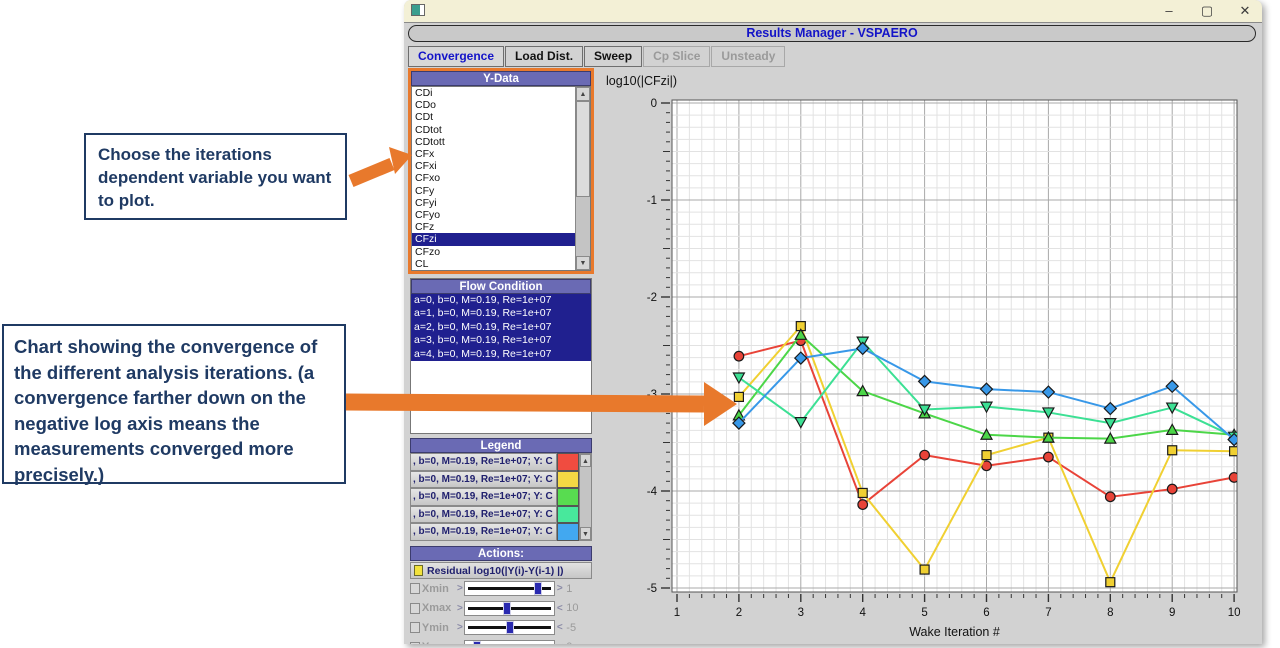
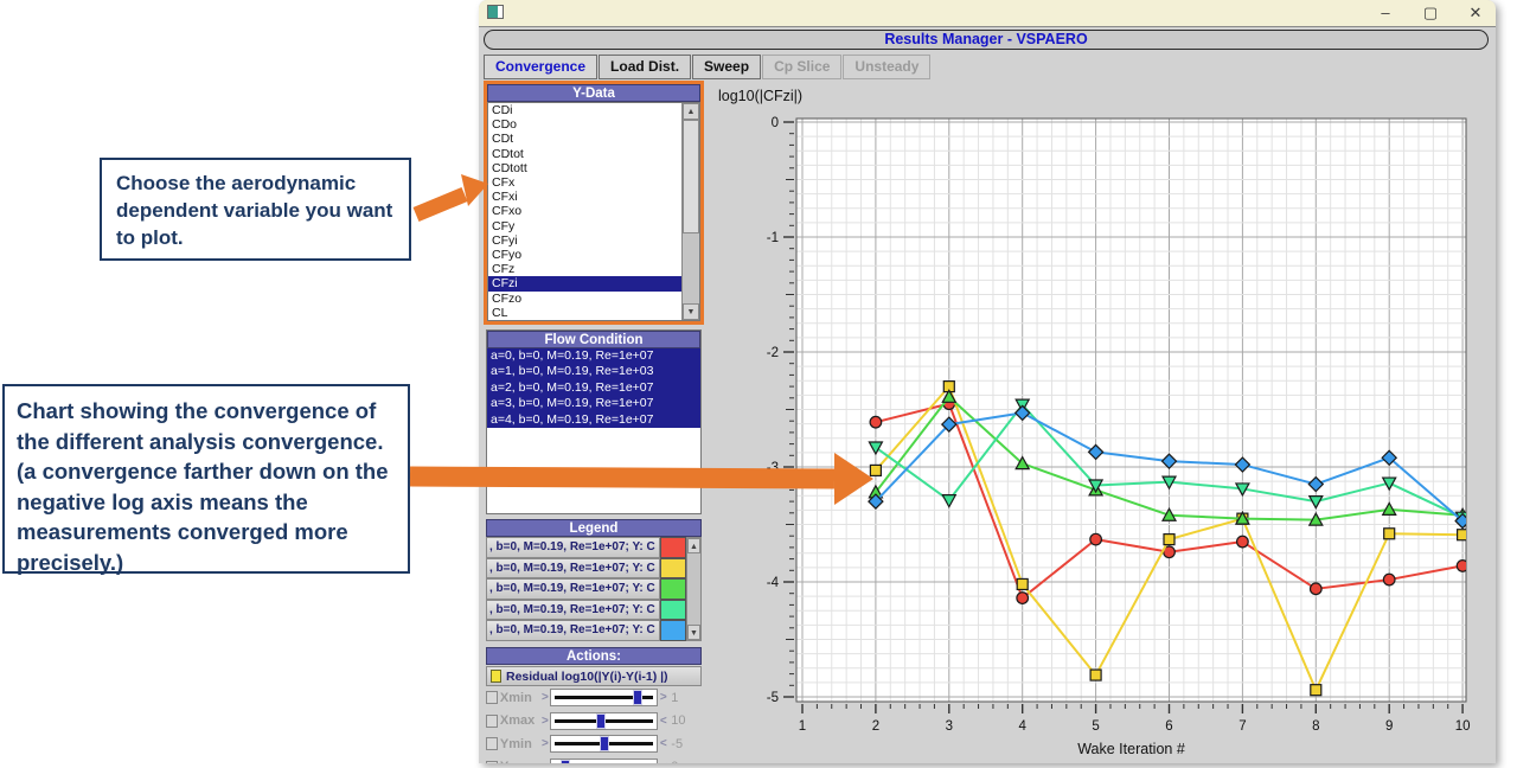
- Choose the iterations dependent variable you want to plot.
+ Choose the aerodynamic dependent variable you want to plot.
- Chart showing the convergence of the different analysis iterations. (a convergence farther down on the negative log axis means the measurements converged more precisely.)
+ Chart showing the convergence of the different analysis convergence. (a convergence farther down on the negative log axis means the measurements converged more precisely.)
  –
  ▢
  ✕
  Results Manager - VSPAERO
  Convergence
  Load Dist.
  Sweep
  Cp Slice
  Unsteady
  Y-Data
  CDi
  CDo
  CDt
  CDtot
  CDtott
  CFx
  CFxi
  CFxo
  CFy
  CFyi
  CFyo
  CFz
  CFzi
  CFzo
  CL
  Flow Condition
  a=0, b=0, M=0.19, Re=1e+07
- a=1, b=0, M=0.19, Re=1e+07
+ a=1, b=0, M=0.19, Re=1e+03
  a=2, b=0, M=0.19, Re=1e+07
  a=3, b=0, M=0.19, Re=1e+07
  a=4, b=0, M=0.19, Re=1e+07
  Legend
  , b=0, M=0.19, Re=1e+07; Y: C
  , b=0, M=0.19, Re=1e+07; Y: C
  , b=0, M=0.19, Re=1e+07; Y: C
  , b=0, M=0.19, Re=1e+07; Y: C
  , b=0, M=0.19, Re=1e+07; Y: C
  Actions:
  Residual log10(|Y(i)-Y(i-1) |)
  Xmin
  >
  >
  1
  Xmax
  >
  <
  10
  Ymin
  >
  <
  -5
  log10(|CFzi|)
  1
  2
  3
  4
  5
  6
  7
  8
  9
  10
  0
  -1
  -2
  -3
  -4
  -5
  Wake Iteration #
